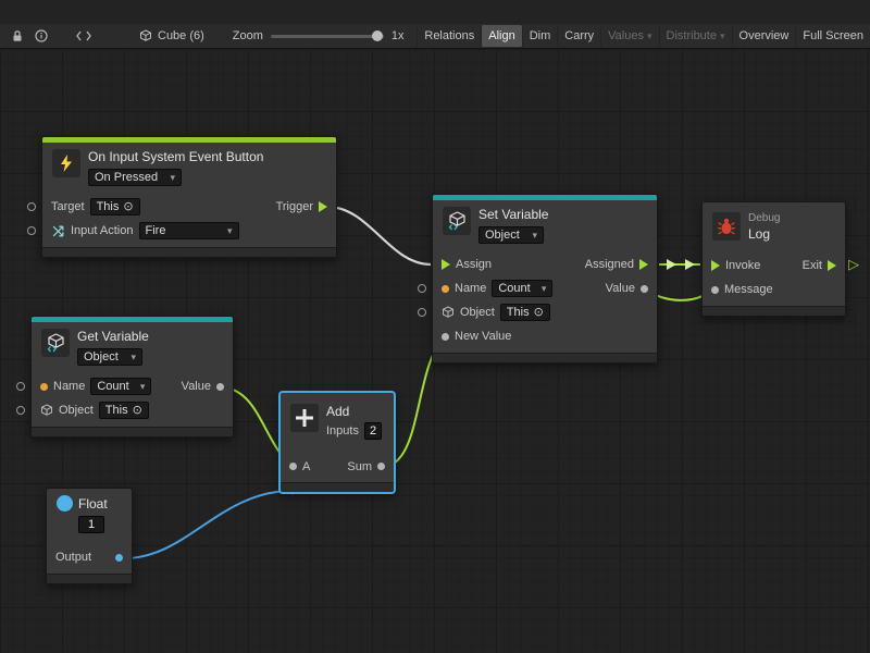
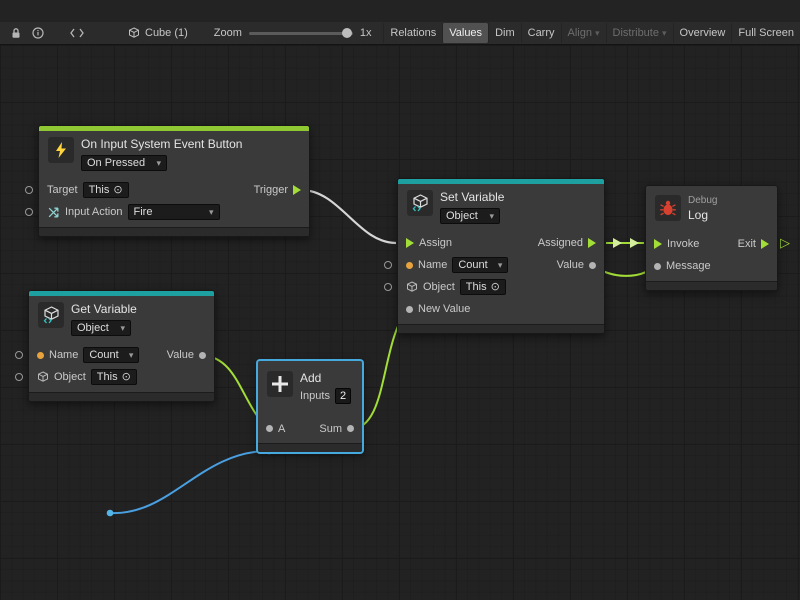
- Cube (6)
+ Cube (1)
  Zoom
  1x
  Relations
- Align
+ Values
  Dim
  Carry
- Values
+ Align
  ▾
  Distribute
  ▾
  Overview
  Full Screen
  ▷
  On Input System Event Button
  On Pressed
  ▾
  Target
  This
  ⊙
  Trigger
  Input Action
  Fire
  ▾
  Set Variable
  Object
  ▾
  Assign
  Assigned
  Name
  Count
  ▾
  Value
  Object
  This
  ⊙
  New Value
  Debug
  Log
  Invoke
  Exit
  Message
  Get Variable
  Object
  ▾
  Name
  Count
  ▾
  Value
  Object
  This
  ⊙
  Add
  Inputs
  2
  A
  Sum
- Float
- 1
- Output
